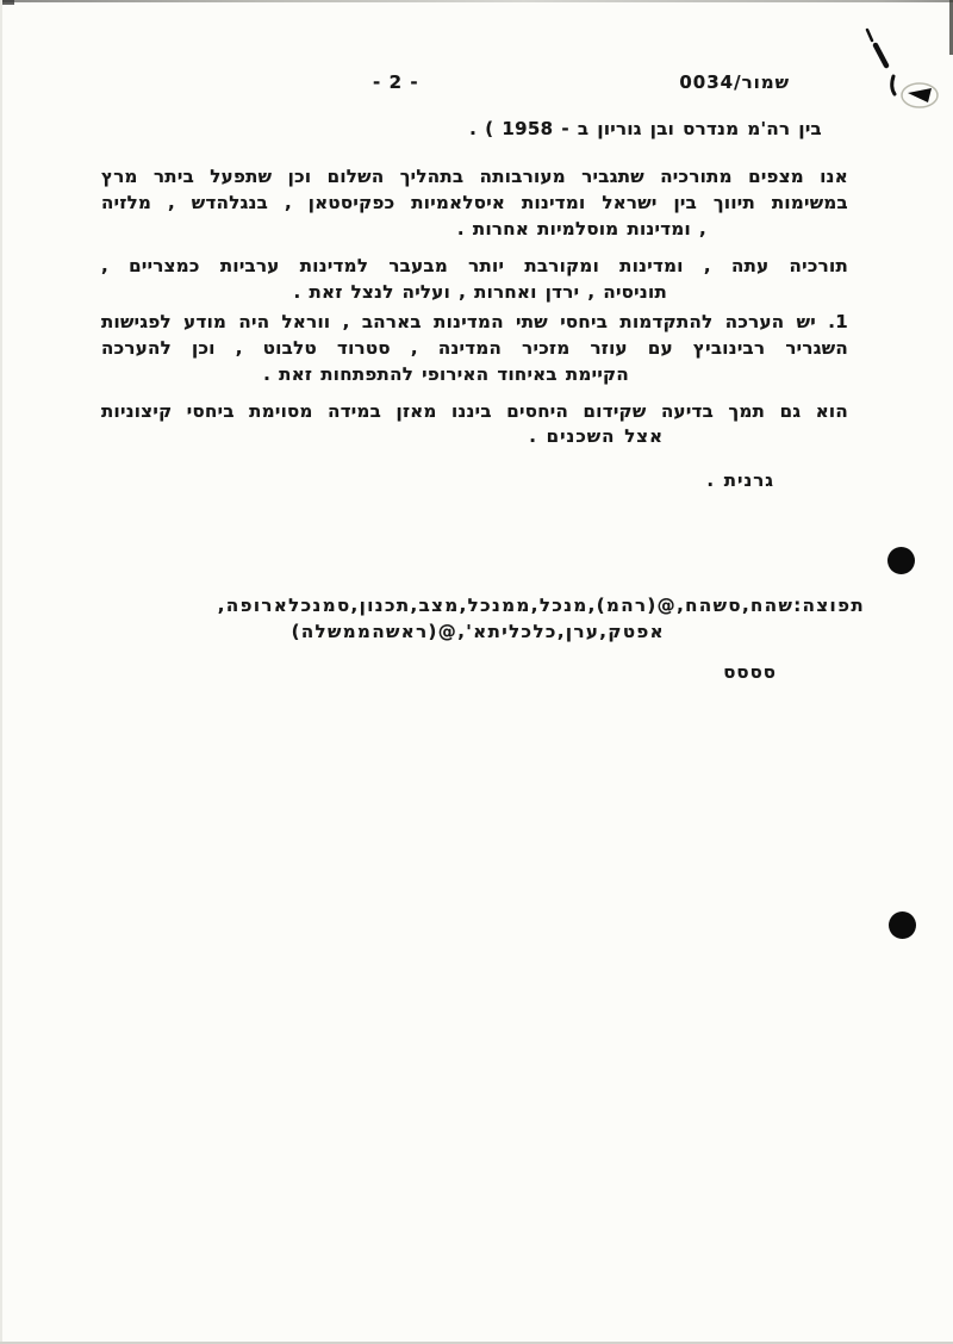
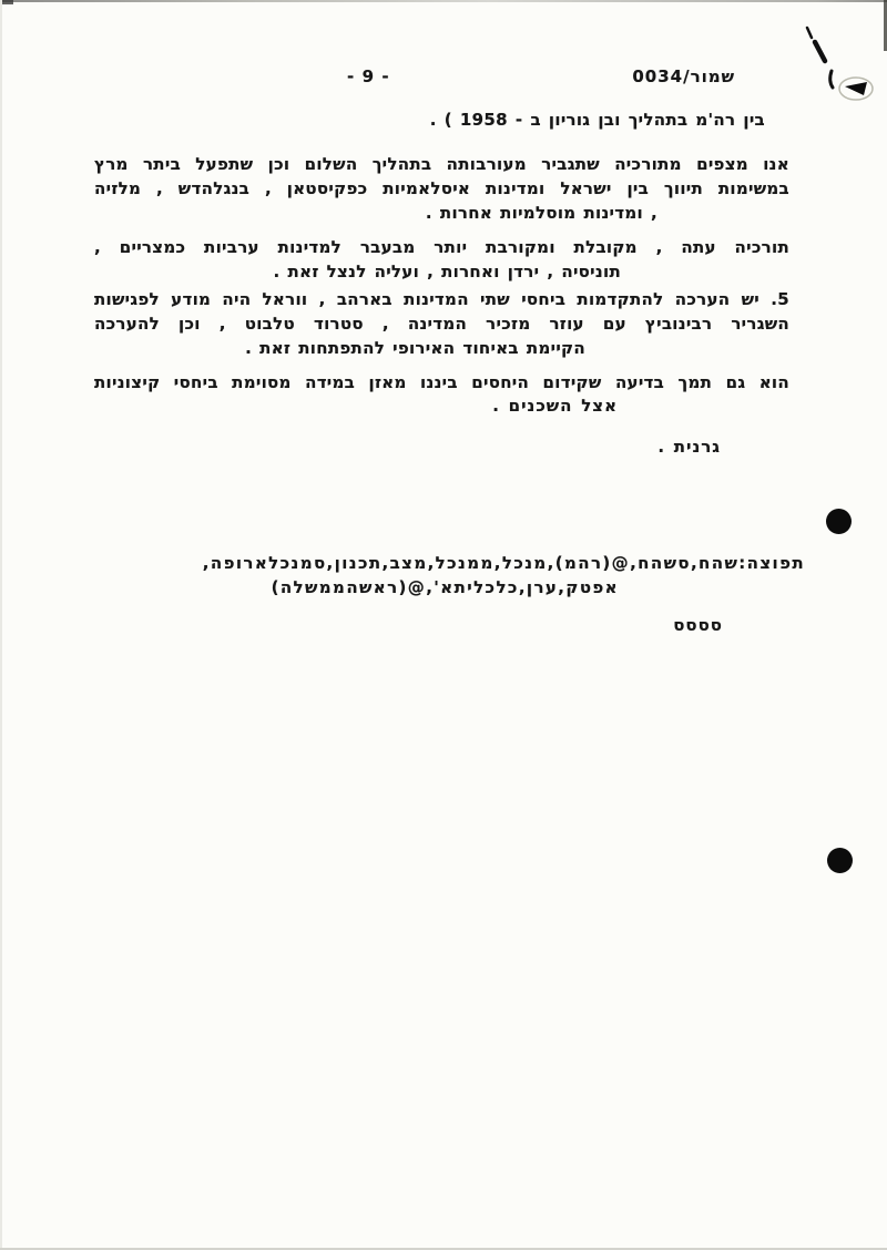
  שמור/0034
- - 2 -
+ - 9 -
- בין רה'מ מנדרס ובן גוריון ב - 1958 ) .
+ בין רה'מ בתהליך ובן גוריון ב - 1958 ) .
  אנו מצפים מתורכיה שתגביר מעורבותה בתהליך השלום וכן שתפעל ביתר מרץ
  במשימות תיווך בין ישראל ומדינות איסלאמיות כפקיסטאן , בנגלהדש , מלזיה
  , ומדינות מוסלמיות אחרות .
- תורכיה עתה , ומדינות ומקורבת יותר מבעבר למדינות ערביות כמצריים ,
+ תורכיה עתה , מקובלת ומקורבת יותר מבעבר למדינות ערביות כמצריים ,
  תוניסיה , ירדן ואחרות , ועליה לנצל זאת .
- 1. יש הערכה להתקדמות ביחסי שתי המדינות בארהב , ווראל היה מודע לפגישות
+ 5. יש הערכה להתקדמות ביחסי שתי המדינות בארהב , ווראל היה מודע לפגישות
  השגריר רבינוביץ עם עוזר מזכיר המדינה , סטרוד טלבוט , וכן להערכה
  הקיימת באיחוד האירופי להתפתחות זאת .
  הוא גם תמך בדיעה שקידום היחסים ביננו מאזן במידה מסוימת ביחסי קיצוניות
  אצל השכנים .
  גרנית .
  תפוצה:שהח,סשהח,@(רהמ),מנכל,ממנכל,מצב,תכנון,סמנכלארופה,
  אפטק,ערן,כלכליתא',@(ראשהממשלה)
  סססס
